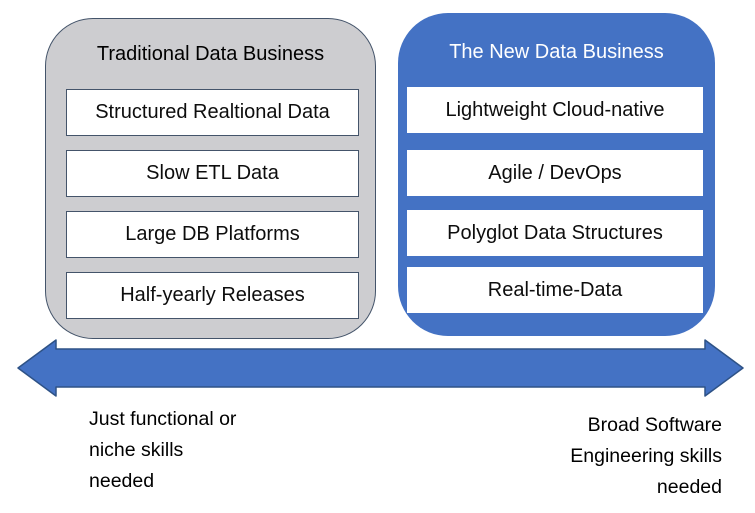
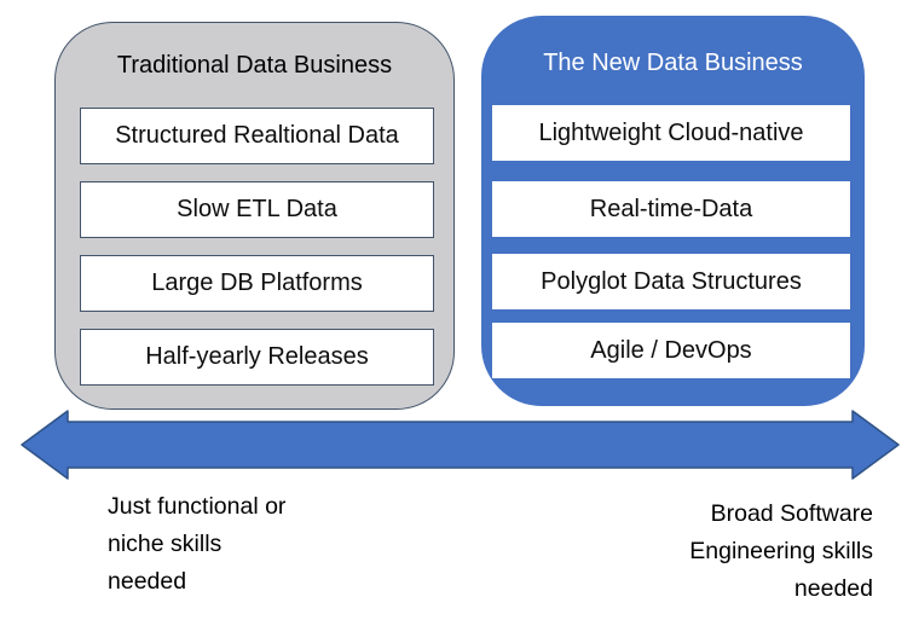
  Traditional Data Business
  Structured Realtional Data
  Slow ETL Data
  Large DB Platforms
  Half-yearly Releases
  The New Data Business
  Lightweight Cloud-native
- Agile / DevOps
+ Real-time-Data
  Polyglot Data Structures
- Real-time-Data
+ Agile / DevOps
  Just functional or
  niche skills
  needed
  Broad Software
  Engineering skills
  needed
